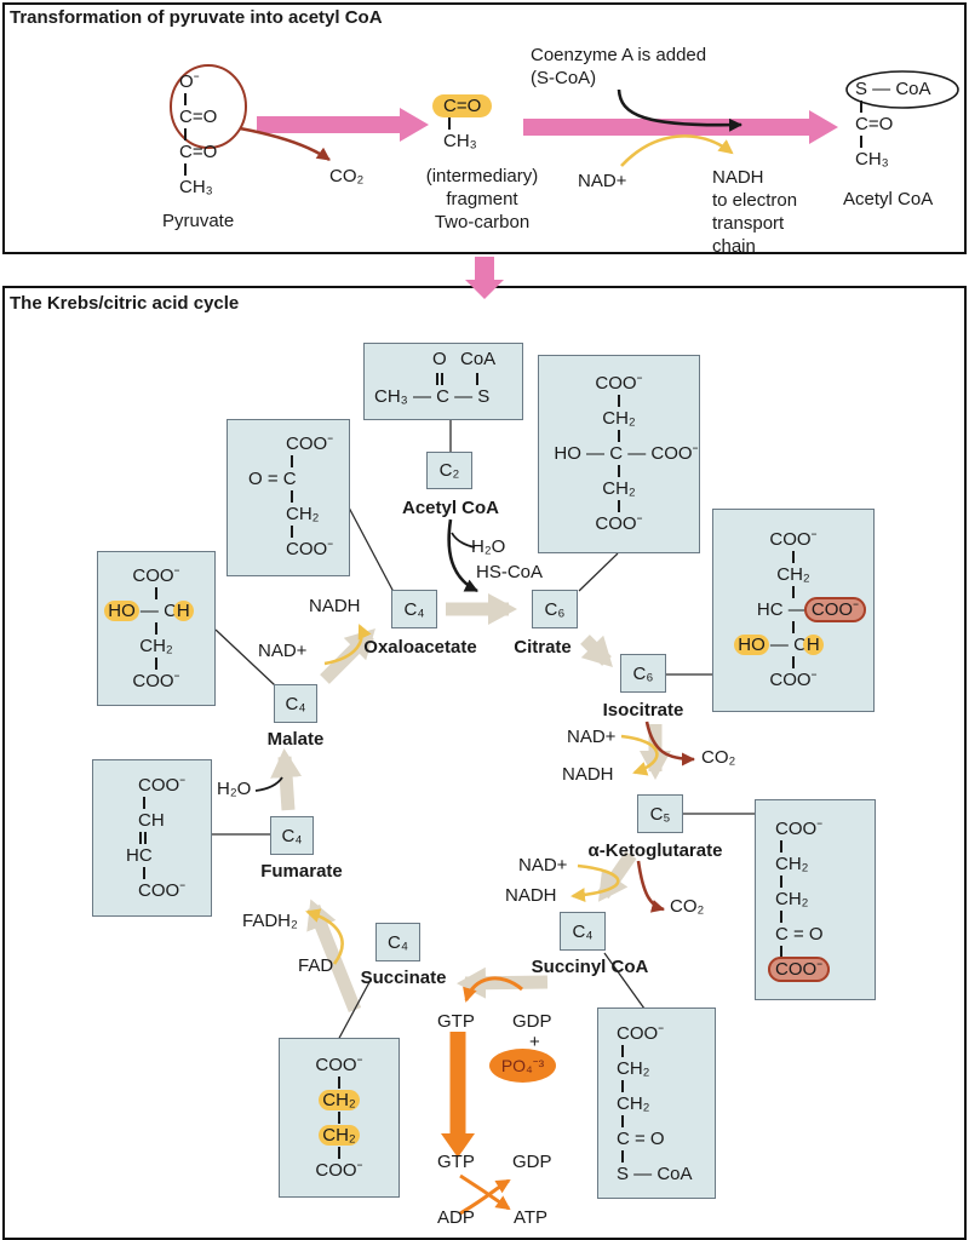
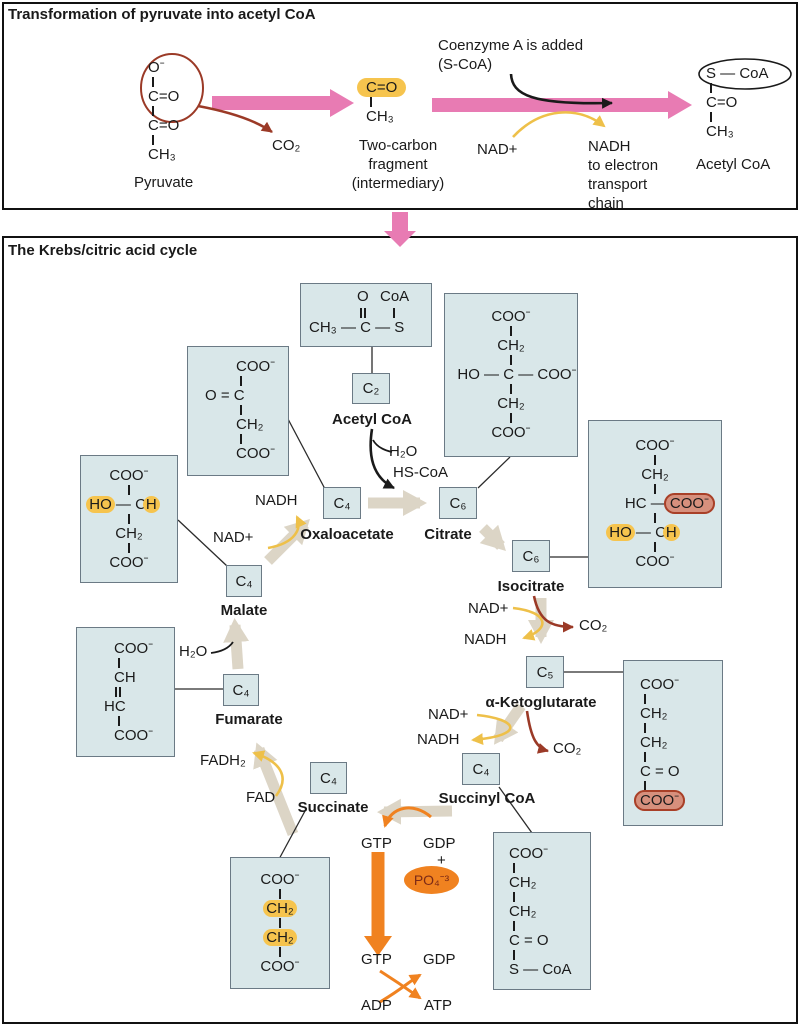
  Transformation of pyruvate into acetyl CoA
  O⁻
  C=O
  C=O
  CH₃
  Pyruvate
  CO₂
  C=O
  CH₃
- (intermediary)
+ Two-carbon
  fragment
- Two-carbon
+ (intermediary)
  Coenzyme A is added
  (S-CoA)
  NAD+
  NADH
  to electron
  transport
  chain
  S — CoA
  C=O
  CH₃
  Acetyl CoA
  The Krebs/citric acid cycle
  O
  CoA
  CH₃ — C — S
  COO⁻
  CH₂
  HO — C — COO⁻
  CH₂
  COO⁻
  COO⁻
  O = C
  CH₂
  COO⁻
  COO⁻
  HO — CH
  CH₂
  COO⁻
  COO⁻
  CH
  HC
  COO⁻
  COO⁻
  CH₂
  CH₂
  COO⁻
  COO⁻
  CH₂
  HC — COO⁻
  HO — CH
  COO⁻
  COO⁻
  CH₂
  CH₂
  C = O
  COO⁻
  COO⁻
  CH₂
  CH₂
  C = O
  S — CoA
  C₂
  Acetyl CoA
  C₄
  Oxaloacetate
  C₆
  Citrate
  C₆
  Isocitrate
  C₅
  α-Ketoglutarate
  C₄
  Succinyl CoA
  C₄
  Succinate
  C₄
  Fumarate
  C₄
  Malate
  NADH
  NAD+
  H₂O
  HS-CoA
  NAD+
  NADH
  CO₂
  NAD+
  NADH
  CO₂
  FADH₂
  FAD
  H₂O
  GTP
  GDP
  +
  PO₄⁻³
  GTP
  GDP
  ADP
  ATP
